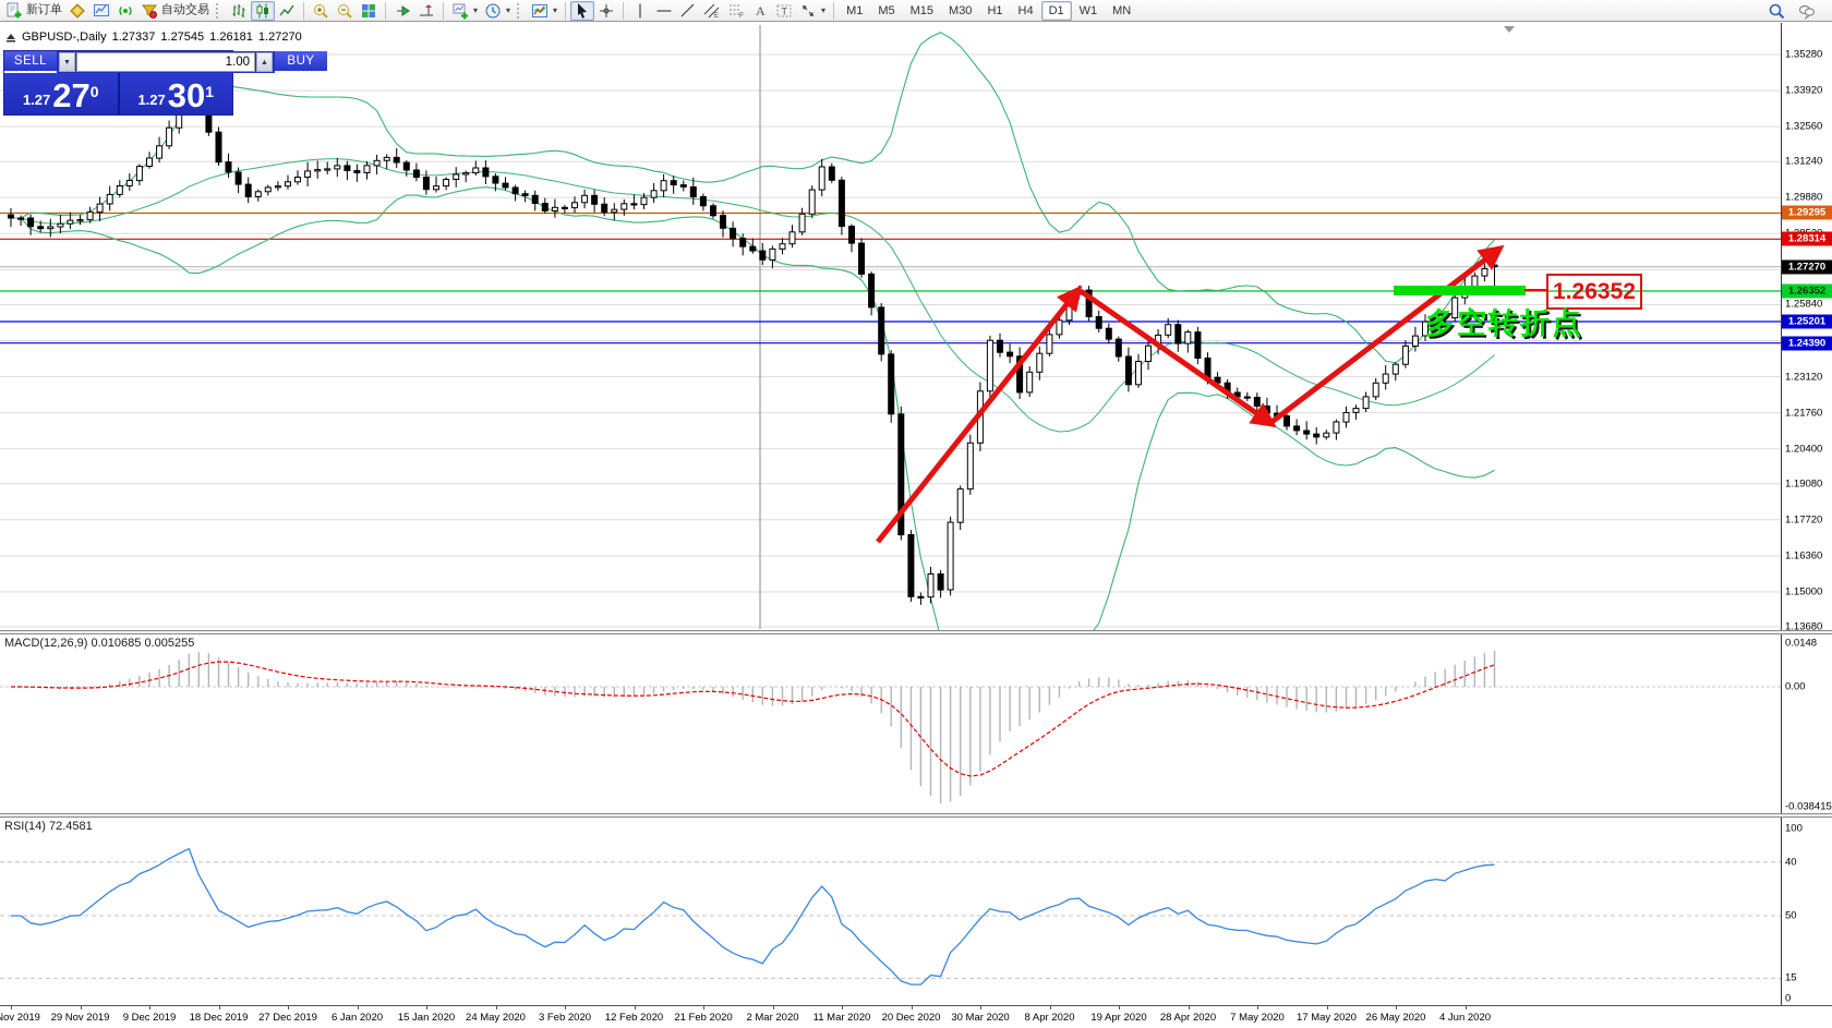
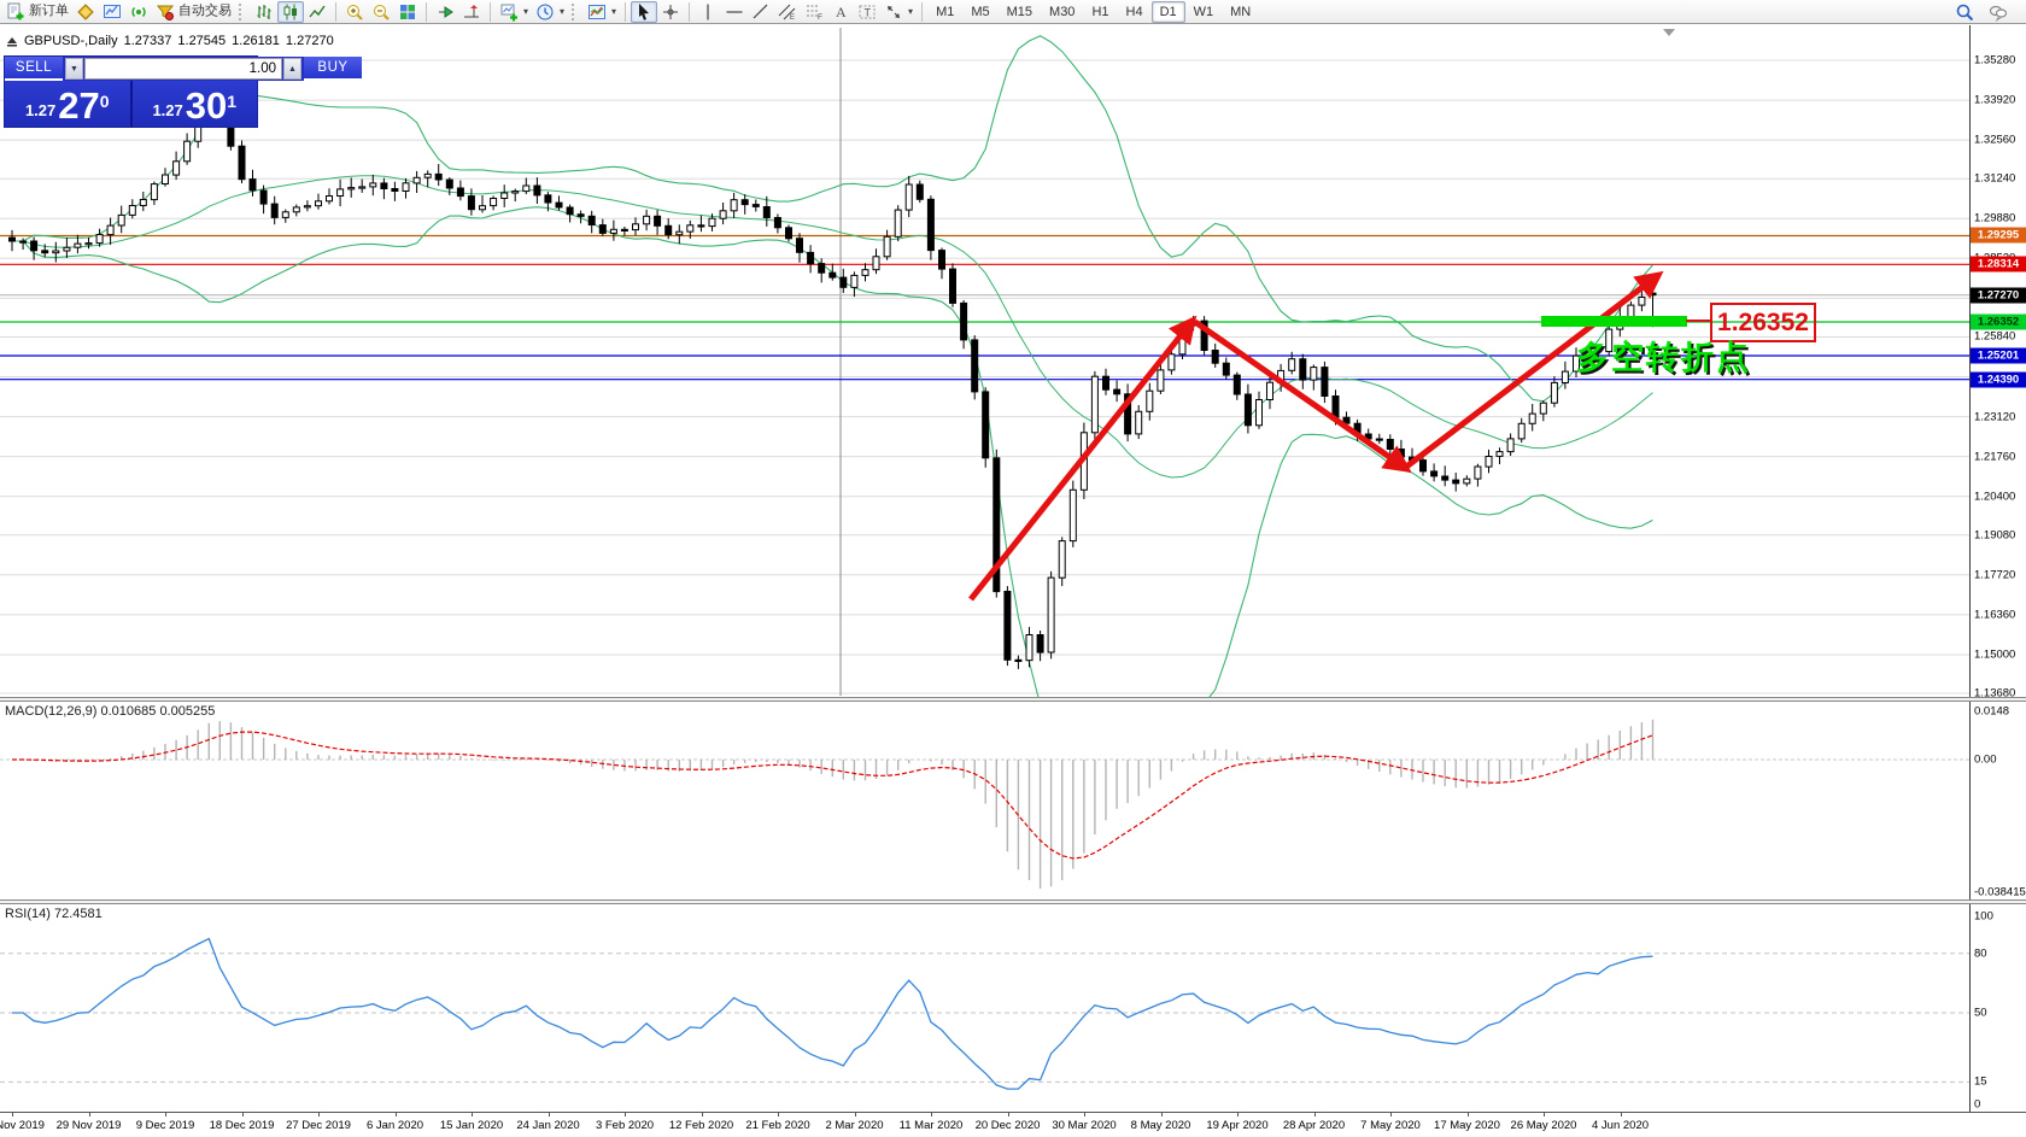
  新订单
  自动交易
  ▾
  ▾
  ▾
  A
  T
  ▾
  M1
  M5
  M15
  M30
  H1
  H4
  D1
  W1
  MN
  GBPUSD-,Daily
  1.27337
  1.27545
  1.26181
  1.27270
  SELL
  1.00
  BUY
  1.27
  27
  0
  1.27
  30
  1
  1.26352
  多空转折点
  1.35280
  1.33920
  1.32560
  1.31240
  1.29880
  1.25840
  1.23120
  1.21760
  1.20400
  1.19080
  1.17720
  1.16360
  1.15000
  1.13680
  1.29295
  1.28314
  1.26352
  1.25201
  1.24390
  1.27270
  MACD(12,26,9) 0.010685 0.005255
  0.0148
  0.00
  -0.038415
  RSI(14) 72.4581
  100
- 40
+ 80
  50
  15
  0
  29 Nov 2019
  9 Dec 2019
  18 Dec 2019
  27 Dec 2019
  6 Jan 2020
  15 Jan 2020
- 24 May 2020
+ 24 Jan 2020
  3 Feb 2020
  12 Feb 2020
  21 Feb 2020
  2 Mar 2020
  11 Mar 2020
  20 Dec 2020
  30 Mar 2020
- 8 Apr 2020
+ 8 May 2020
  19 Apr 2020
  28 Apr 2020
  7 May 2020
  17 May 2020
  26 May 2020
  4 Jun 2020
